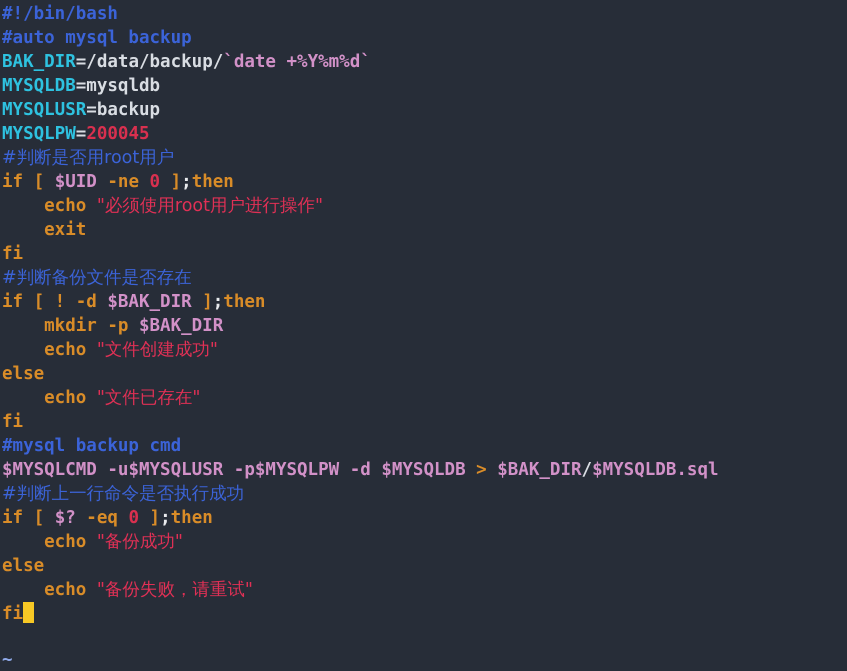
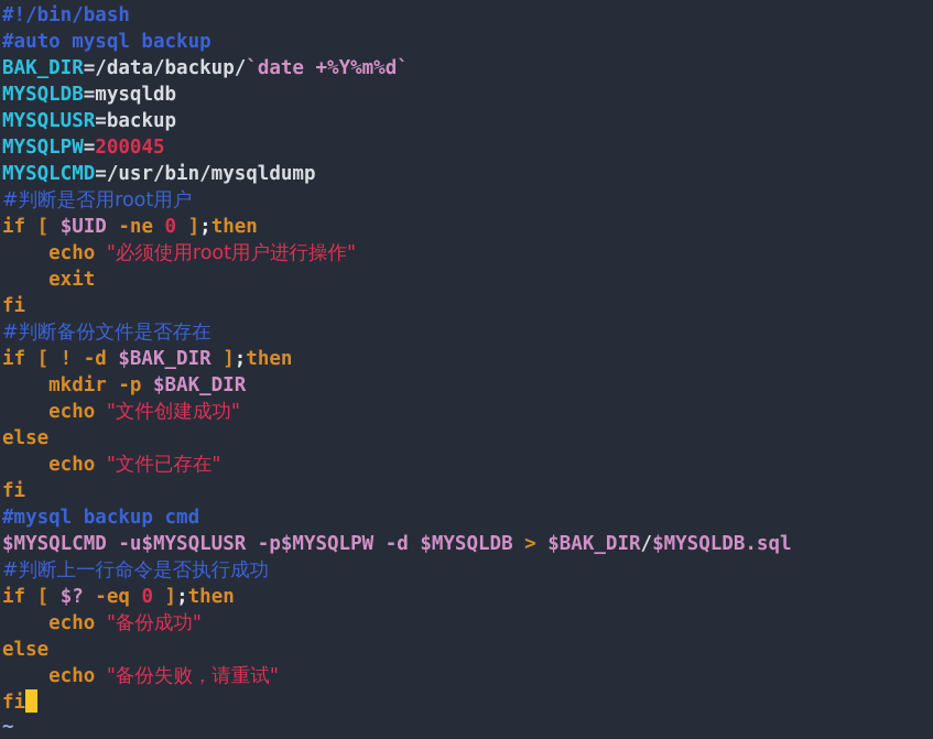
  #!/bin/bash
  #auto mysql backup
  BAK_DIR=/data/backup/`date +%Y%m%d`
  MYSQLDB=mysqldb
  MYSQLUSR=backup
  MYSQLPW=200045
+ MYSQLCMD=/usr/bin/mysqldump
  #判断是否用root用户
  if [ $UID -ne 0 ];then
  echo "必须使用root用户进行操作"
  exit
  fi
  #判断备份文件是否存在
  if [ ! -d $BAK_DIR ];then
  mkdir -p $BAK_DIR
  echo "文件创建成功"
  else
  echo "文件已存在"
  fi
  #mysql backup cmd
  $MYSQLCMD -u$MYSQLUSR -p$MYSQLPW -d $MYSQLDB > $BAK_DIR/$MYSQLDB.sql
  #判断上一行命令是否执行成功
  if [ $? -eq 0 ];then
  echo "备份成功"
  else
  echo "备份失败，请重试"
  fi
  ~
